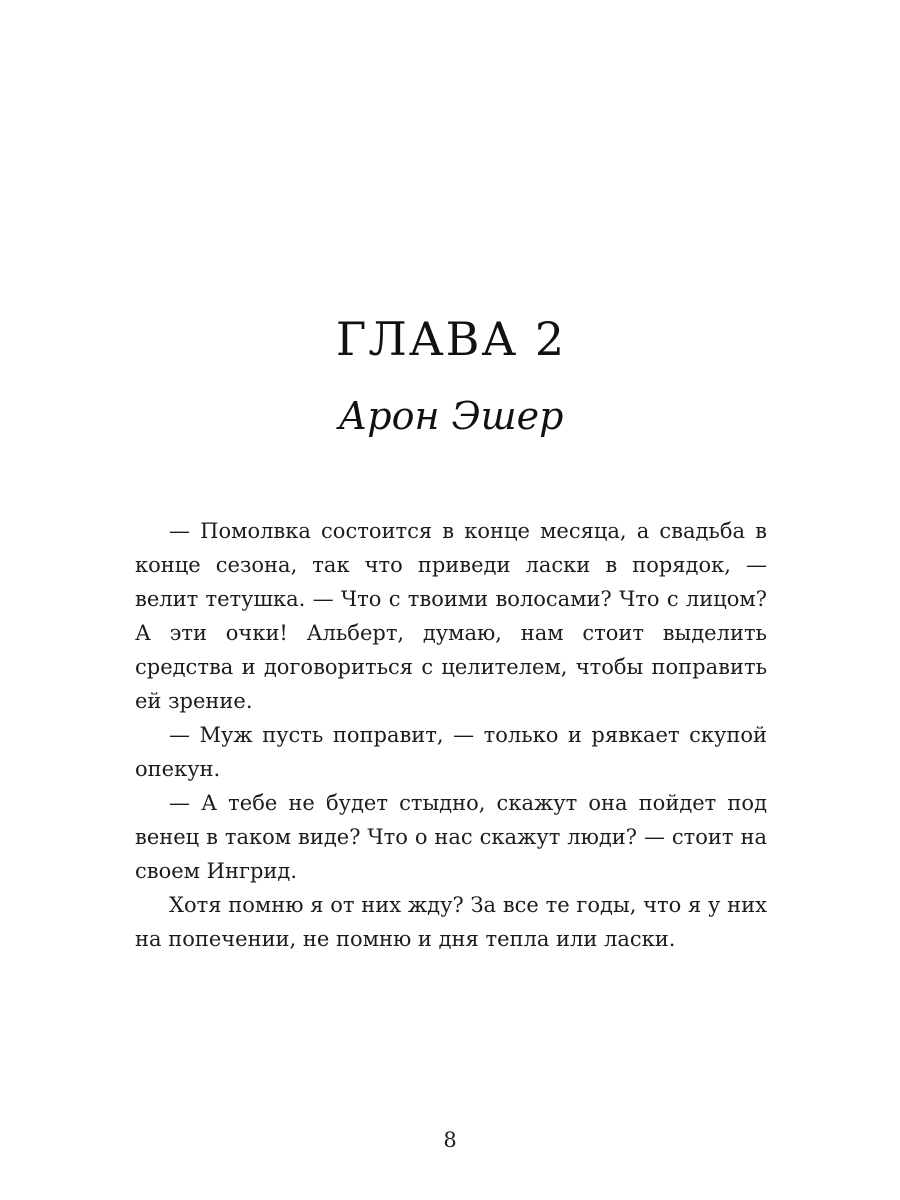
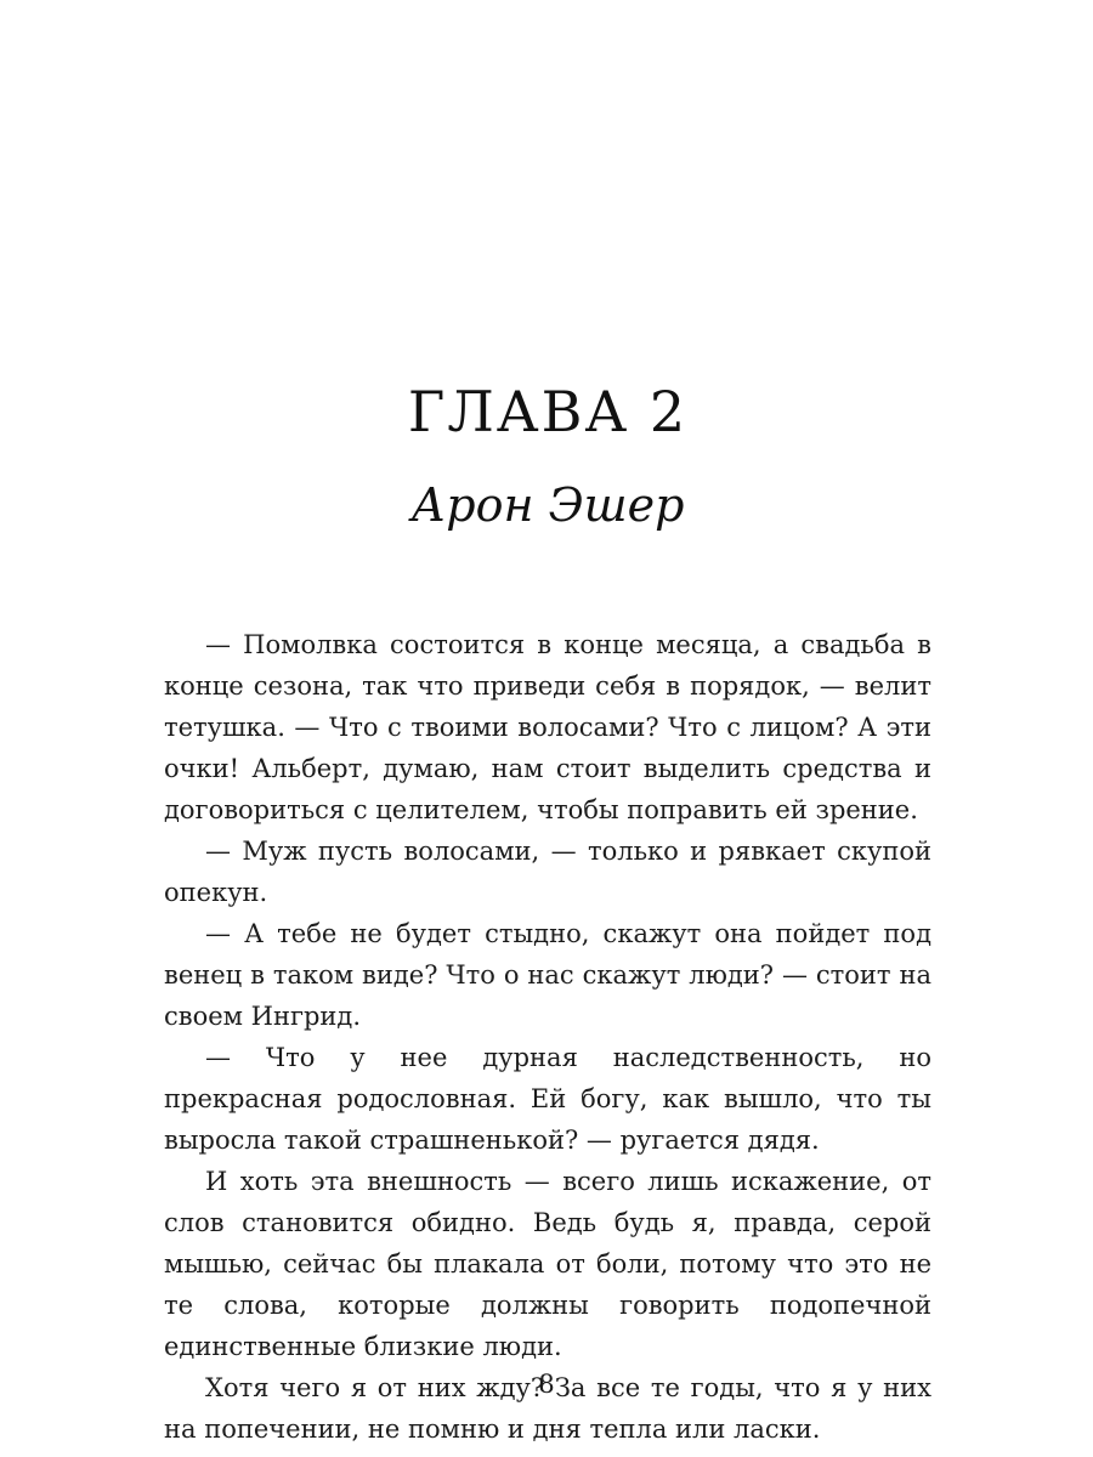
  ГЛАВА 2
  Арон Эшер
- — Помолвка состоится в конце месяца, а свадьба в конце сезона, так что приведи ласки в порядок, — велит тетушка. — Что с твоими волосами? Что с лицом? А эти очки! Альберт, думаю, нам стоит выделить средства и договориться с целителем, чтобы поправить ей зрение.
+ — Помолвка состоится в конце месяца, а свадьба в конце сезона, так что приведи себя в порядок, — велит тетушка. — Что с твоими волосами? Что с лицом? А эти очки! Альберт, думаю, нам стоит выделить средства и договориться с целителем, чтобы поправить ей зрение.
- — Муж пусть поправит, — только и рявкает скупой опекун.
+ — Муж пусть волосами, — только и рявкает скупой опекун.
  — А тебе не будет стыдно, скажут она пойдет под венец в таком виде? Что о нас скажут люди? — стоит на своем Ингрид.
+ — Что у нее дурная наследственность, но прекрасная родословная. Ей богу, как вышло, что ты выросла такой страшненькой? — ругается дядя.
+ И хоть эта внешность — всего лишь искажение, от слов становится обидно. Ведь будь я, правда, серой мышью, сейчас бы плакала от боли, потому что это не те слова, которые должны говорить подопечной единственные близкие люди.
- Хотя помню я от них жду? За все те годы, что я у них на попечении, не помню и дня тепла или ласки.
+ Хотя чего я от них жду? За все те годы, что я у них на попечении, не помню и дня тепла или ласки.
  8
